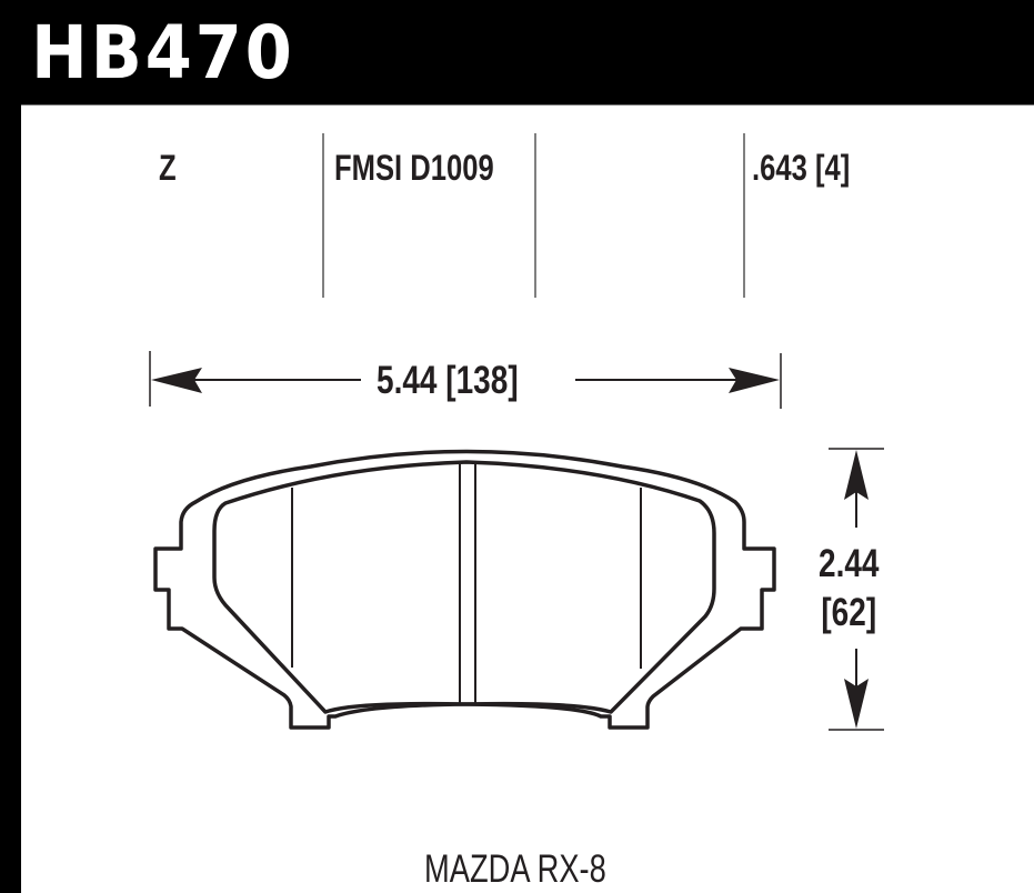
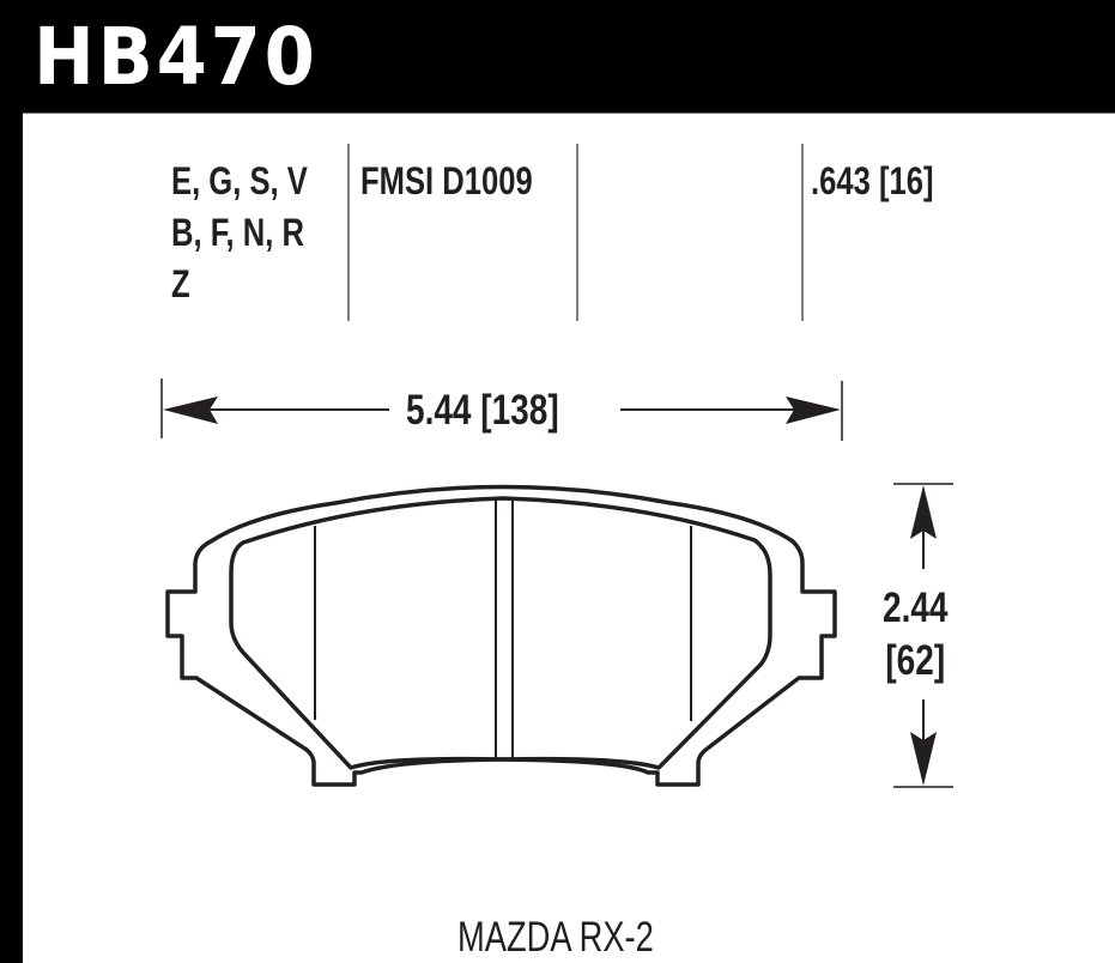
  HB470
+ E, G, S, V
+ B, F, N, R
  Z
  FMSI D1009
- .643 [4]
+ .643 [16]
  5.44 [138]
  2.44
  [62]
- MAZDA RX-8
+ MAZDA RX-2
